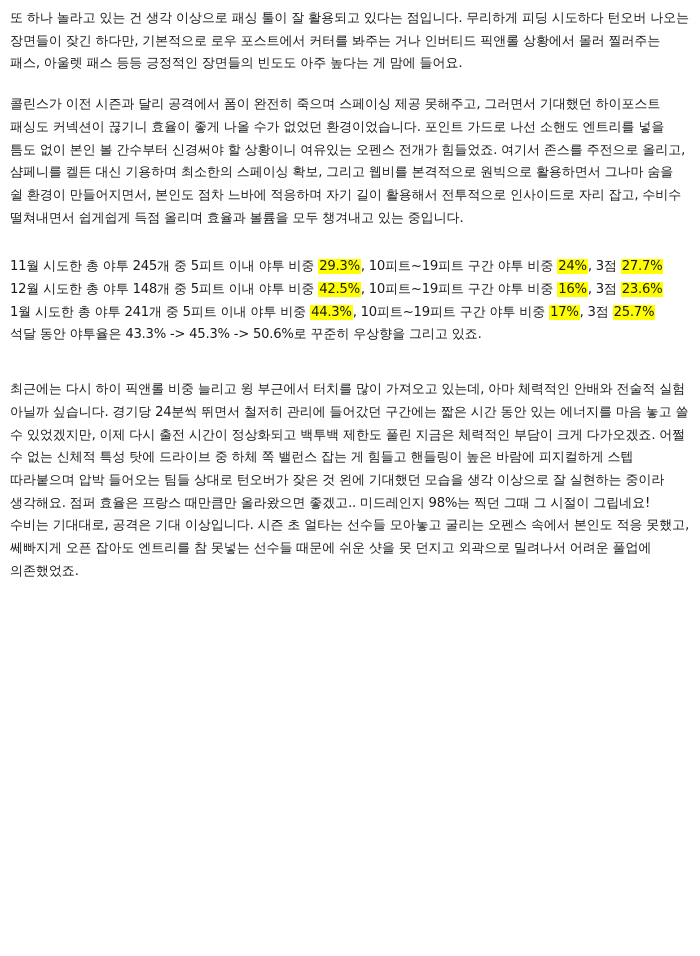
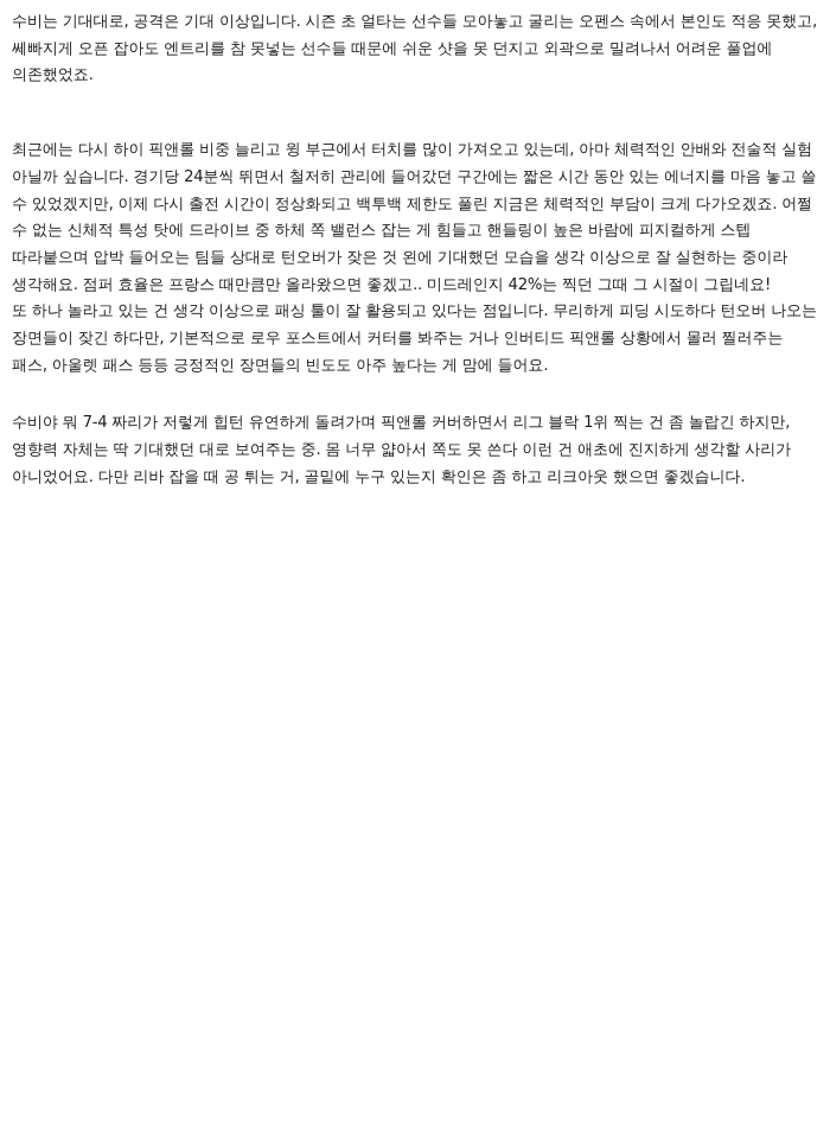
- 또 하나 놀라고 있는 건 생각 이상으로 패싱 툴이 잘 활용되고 있다는 점입니다. 무리하게 피딩 시도하다 턴오버 나오는 장면들이 잦긴 하다만, 기본적으로 로우 포스트에서 커터를 봐주는 거나 인버티드 픽앤롤 상황에서 몰러 찔러주는 패스, 아울렛 패스 등등 긍정적인 장면들의 빈도도 아주 높다는 게 맘에 들어요.
+ 수비는 기대대로, 공격은 기대 이상입니다. 시즌 초 얼타는 선수들 모아놓고 굴리는 오펜스 속에서 본인도 적응 못했고, 쎄빠지게 오픈 잡아도 엔트리를 참 못넣는 선수들 때문에 쉬운 샷을 못 던지고 외곽으로 밀려나서 어려운 풀업에 의존했었죠.
- 콜린스가 이전 시즌과 달리 공격에서 폼이 완전히 죽으며 스페이싱 제공 못해주고, 그러면서 기대했던 하이포스트 패싱도 커넥션이 끊기니 효율이 좋게 나올 수가 없었던 환경이었습니다. 포인트 가드로 나선 소핸도 엔트리를 넣을 틈도 없이 본인 볼 간수부터 신경써야 할 상황이니 여유있는 오펜스 전개가 힘들었죠. 여기서 존스를 주전으로 올리고, 샴페니를 켈든 대신 기용하며 최소한의 스페이싱 확보, 그리고 웹비를 본격적으로 원빅으로 활용하면서 그나마 숨을 쉴 환경이 만들어지면서, 본인도 점차 느바에 적응하며 자기 길이 활용해서 전투적으로 인사이드로 자리 잡고, 수비수 떨쳐내면서 쉽게쉽게 득점 올리며 효율과 볼륨을 모두 챙겨내고 있는 중입니다.
- 11월 시도한 총 야투 245개 중 5피트 이내 야투 비중 29.3%, 10피트~19피트 구간 야투 비중 24%, 3점 27.7%
- 12월 시도한 총 야투 148개 중 5피트 이내 야투 비중 42.5%, 10피트~19피트 구간 야투 비중 16%, 3점 23.6%
- 1월 시도한 총 야투 241개 중 5피트 이내 야투 비중 44.3%, 10피트~19피트 구간 야투 비중 17%, 3점 25.7%
- 석달 동안 야투율은 43.3% -> 45.3% -> 50.6%로 꾸준히 우상향을 그리고 있죠.
- 최근에는 다시 하이 픽앤롤 비중 늘리고 윙 부근에서 터치를 많이 가져오고 있는데, 아마 체력적인 안배와 전술적 실험 아닐까 싶습니다. 경기당 24분씩 뛰면서 철저히 관리에 들어갔던 구간에는 짧은 시간 동안 있는 에너지를 마음 놓고 쓸 수 있었겠지만, 이제 다시 출전 시간이 정상화되고 백투백 제한도 풀린 지금은 체력적인 부담이 크게 다가오겠죠. 어쩔 수 없는 신체적 특성 탓에 드라이브 중 하체 쪽 밸런스 잡는 게 힘들고 핸들링이 높은 바람에 피지컬하게 스텝 따라붙으며 압박 들어오는 팀들 상대로 턴오버가 잦은 것 왼에 기대했던 모습을 생각 이상으로 잘 실현하는 중이라 생각해요. 점퍼 효율은 프랑스 때만큼만 올라왔으면 좋겠고.. 미드레인지 98%는 찍던 그때 그 시절이 그립네요!
+ 최근에는 다시 하이 픽앤롤 비중 늘리고 윙 부근에서 터치를 많이 가져오고 있는데, 아마 체력적인 안배와 전술적 실험 아닐까 싶습니다. 경기당 24분씩 뛰면서 철저히 관리에 들어갔던 구간에는 짧은 시간 동안 있는 에너지를 마음 놓고 쓸 수 있었겠지만, 이제 다시 출전 시간이 정상화되고 백투백 제한도 풀린 지금은 체력적인 부담이 크게 다가오겠죠. 어쩔 수 없는 신체적 특성 탓에 드라이브 중 하체 쪽 밸런스 잡는 게 힘들고 핸들링이 높은 바람에 피지컬하게 스텝 따라붙으며 압박 들어오는 팀들 상대로 턴오버가 잦은 것 왼에 기대했던 모습을 생각 이상으로 잘 실현하는 중이라 생각해요. 점퍼 효율은 프랑스 때만큼만 올라왔으면 좋겠고.. 미드레인지 42%는 찍던 그때 그 시절이 그립네요!
- 수비는 기대대로, 공격은 기대 이상입니다. 시즌 초 얼타는 선수들 모아놓고 굴리는 오펜스 속에서 본인도 적응 못했고, 쎄빠지게 오픈 잡아도 엔트리를 참 못넣는 선수들 때문에 쉬운 샷을 못 던지고 외곽으로 밀려나서 어려운 풀업에 의존했었죠.
+ 또 하나 놀라고 있는 건 생각 이상으로 패싱 툴이 잘 활용되고 있다는 점입니다. 무리하게 피딩 시도하다 턴오버 나오는 장면들이 잦긴 하다만, 기본적으로 로우 포스트에서 커터를 봐주는 거나 인버티드 픽앤롤 상황에서 몰러 찔러주는 패스, 아울렛 패스 등등 긍정적인 장면들의 빈도도 아주 높다는 게 맘에 들어요.
+ 수비야 뭐 7-4 짜리가 저렇게 힙턴 유연하게 돌려가며 픽앤롤 커버하면서 리그 블락 1위 찍는 건 좀 놀랍긴 하지만, 영향력 자체는 딱 기대했던 대로 보여주는 중. 몸 너무 얇아서 쪽도 못 쓴다 이런 건 애초에 진지하게 생각할 사리가 아니었어요. 다만 리바 잡을 때 공 튀는 거, 골밑에 누구 있는지 확인은 좀 하고 리크아웃 했으면 좋겠습니다.
